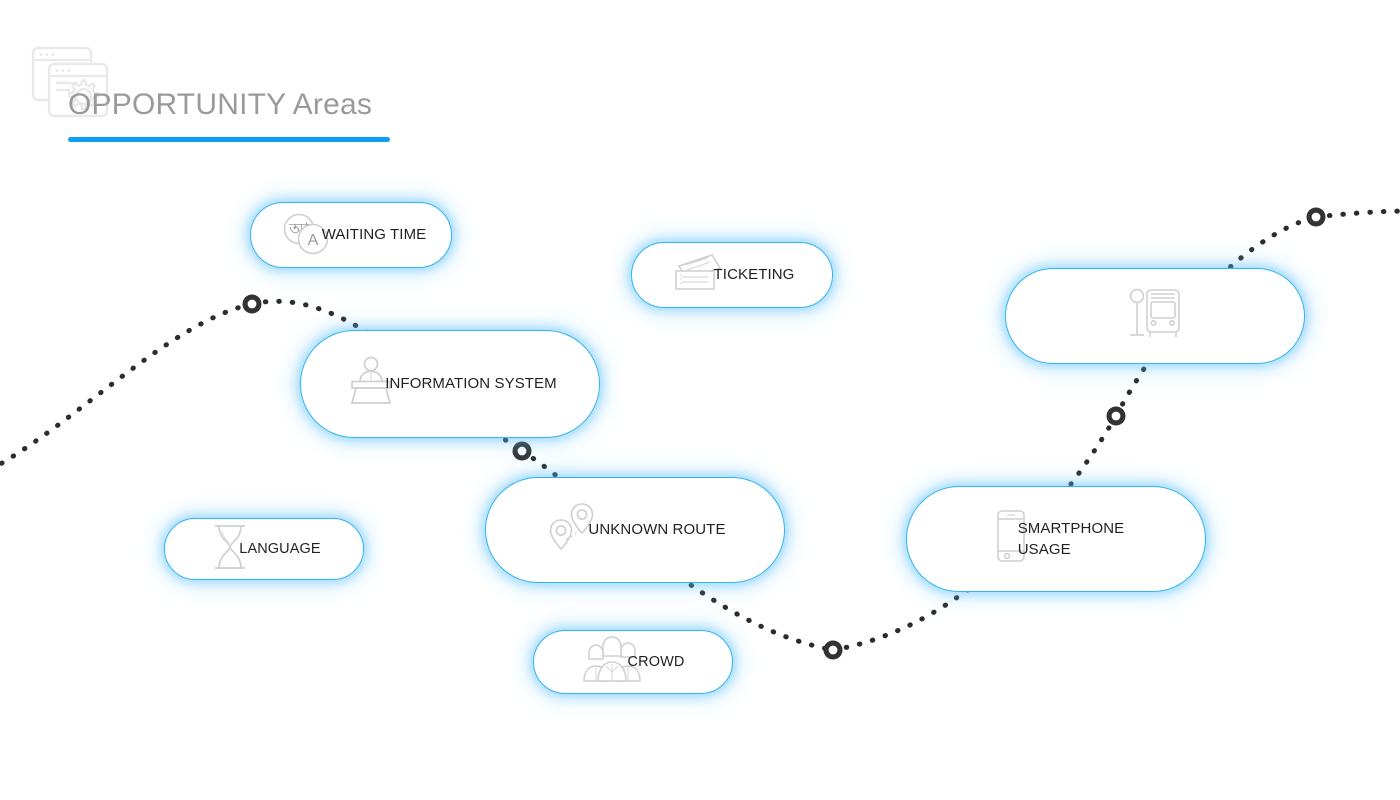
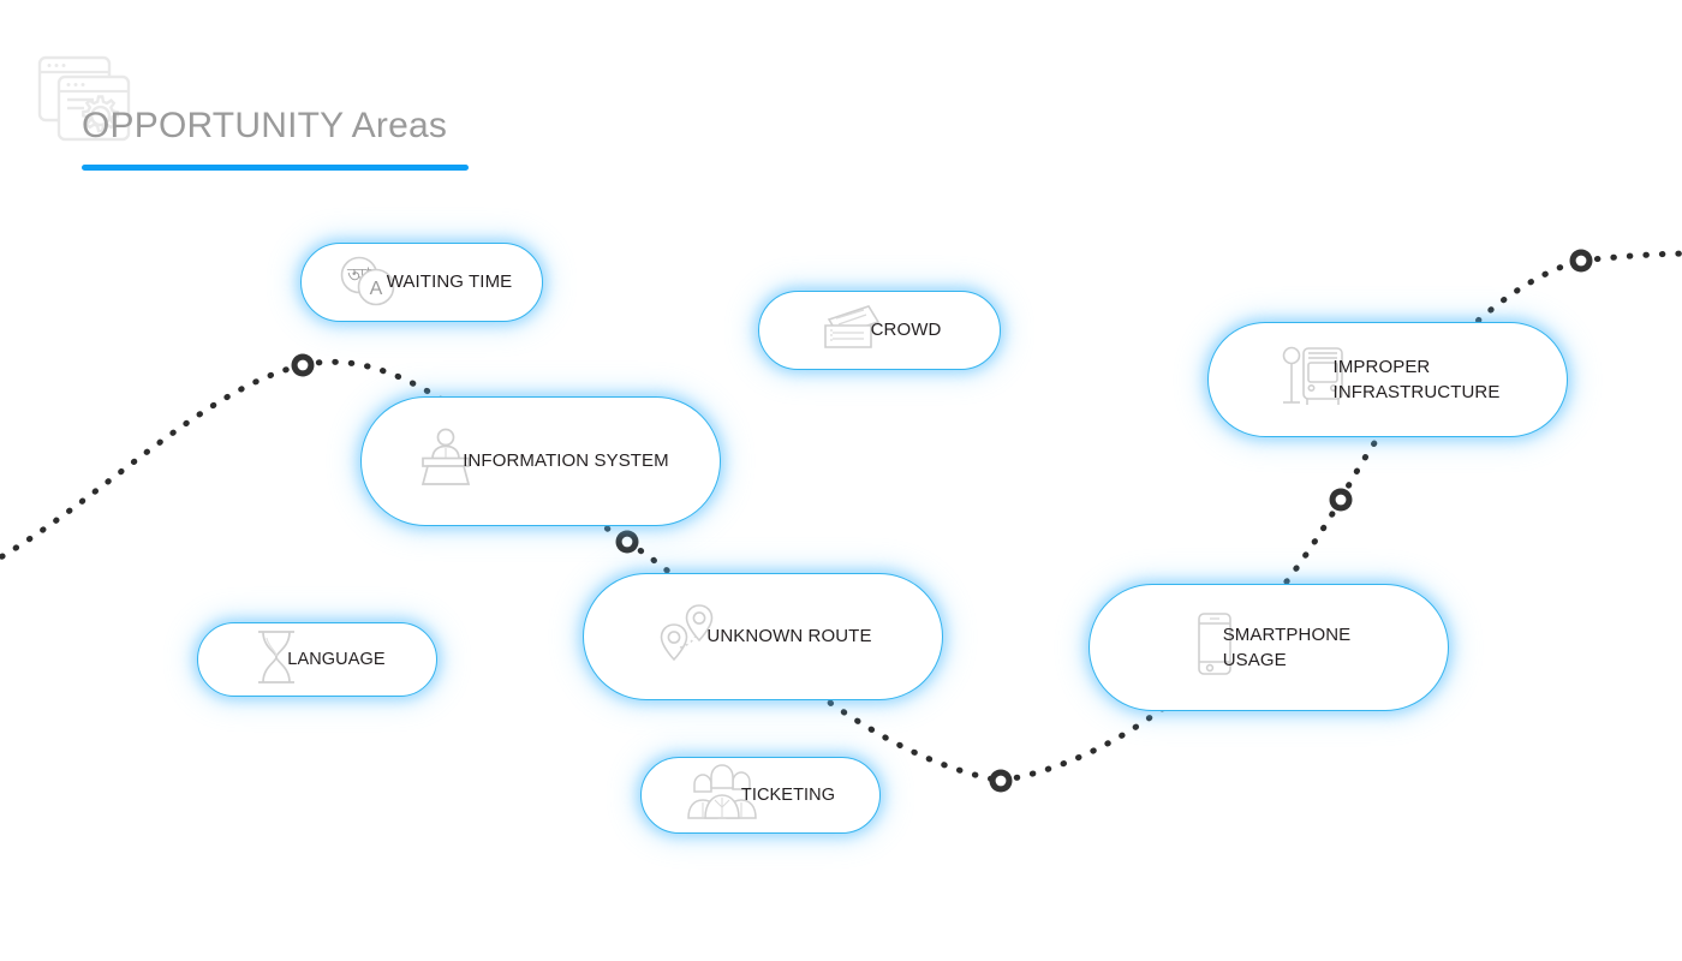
  OPPORTUNITY Areas
  আ
  A
  WAITING TIME
- TICKETING
+ CROWD
+ IMPROPER
+ INFRASTRUCTURE
  INFORMATION SYSTEM
  LANGUAGE
  UNKNOWN ROUTE
  SMARTPHONE
  USAGE
- CROWD
+ TICKETING
